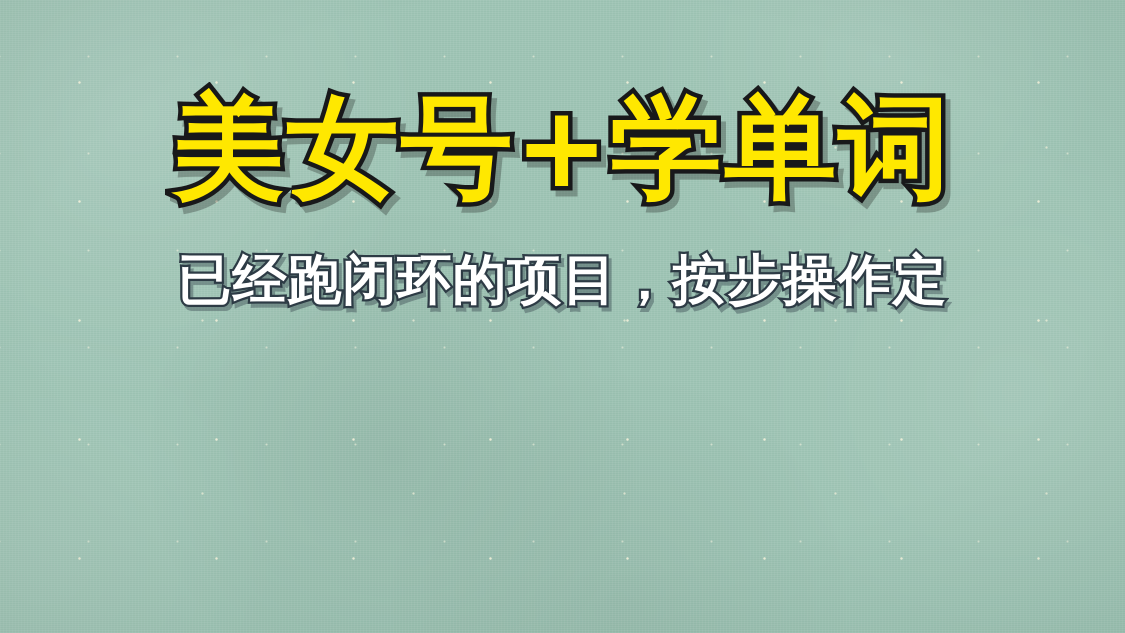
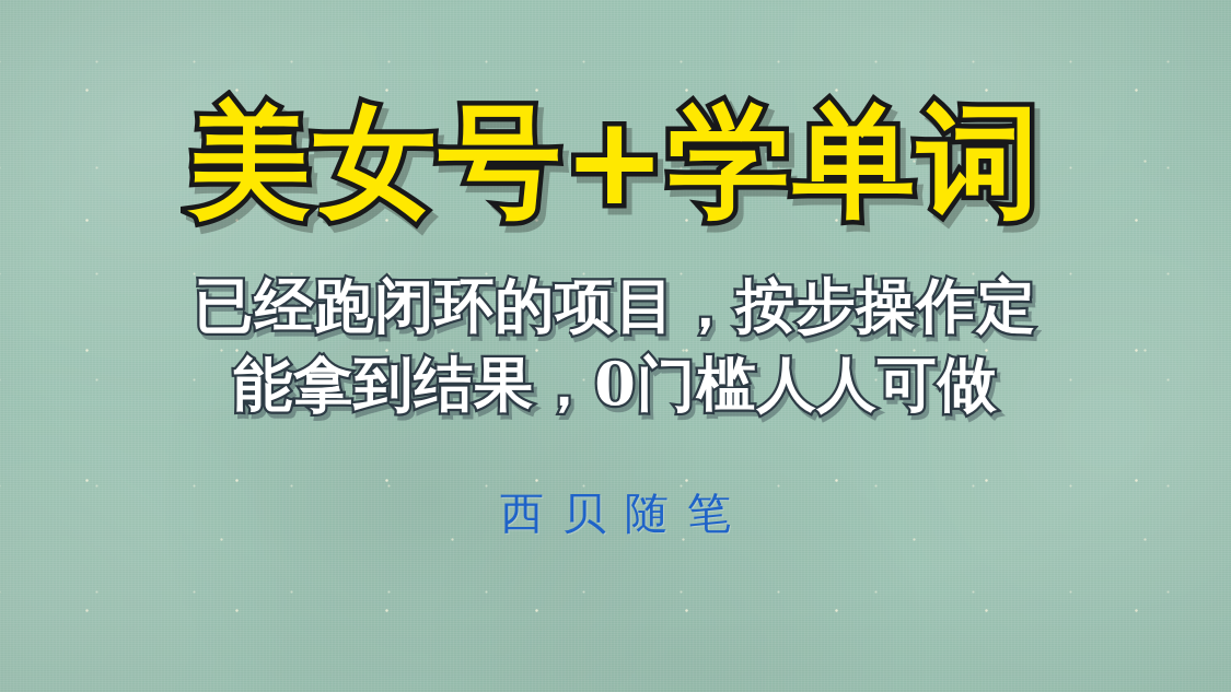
  美女号+学单词
  已经跑闭环的项目，按步操作定
+ 能拿到结果，0门槛人人可做
+ 西贝随笔
